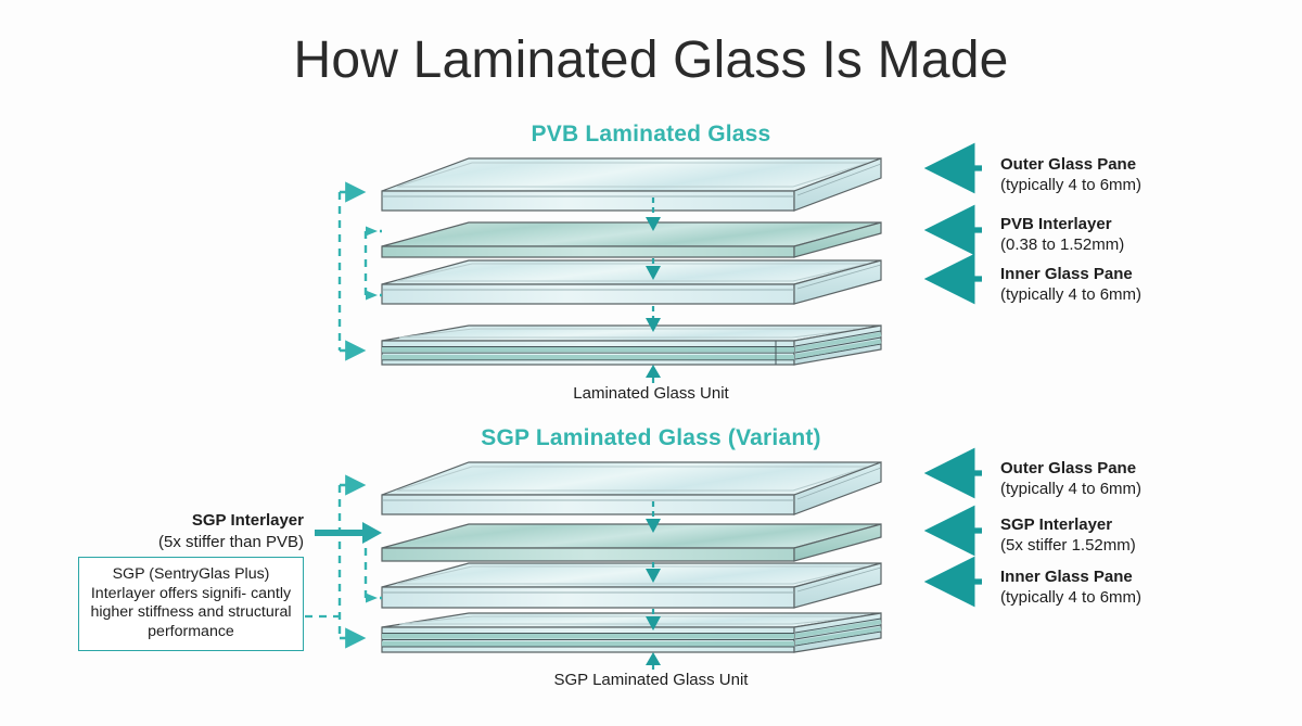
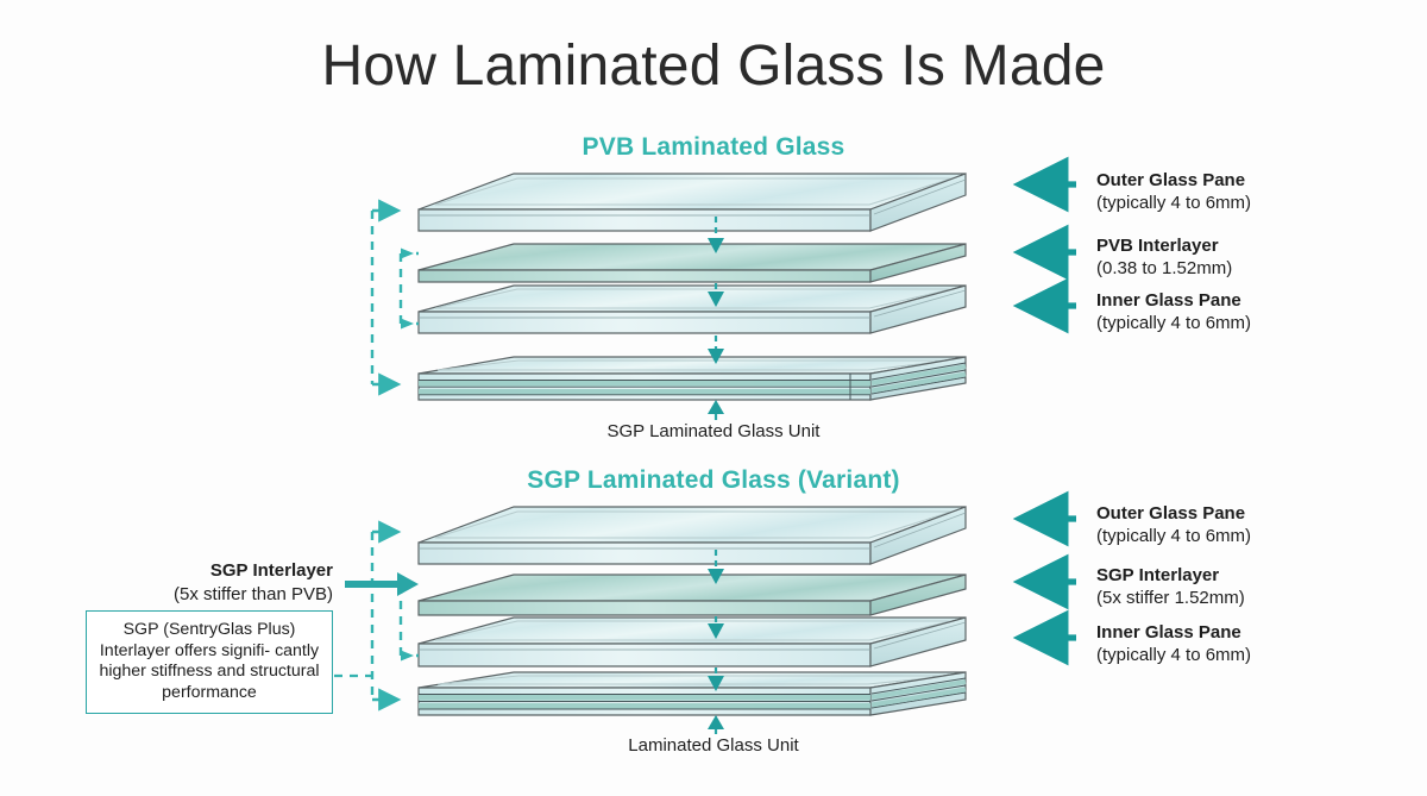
  How Laminated Glass Is Made
  PVB Laminated Glass
  SGP Laminated Glass (Variant)
  Outer Glass Pane
  (typically 4 to 6mm)
  PVB Interlayer
  (0.38 to 1.52mm)
  Inner Glass Pane
  (typically 4 to 6mm)
- Laminated Glass Unit
+ SGP Laminated Glass Unit
  Outer Glass Pane
  (typically 4 to 6mm)
  SGP Interlayer
  (5x stiffer 1.52mm)
  Inner Glass Pane
  (typically 4 to 6mm)
  SGP Interlayer
  (5x stiffer than PVB)
  SGP (SentryGlas Plus) Interlayer offers signifi- cantly higher stiffness and structural performance
- SGP Laminated Glass Unit
+ Laminated Glass Unit
